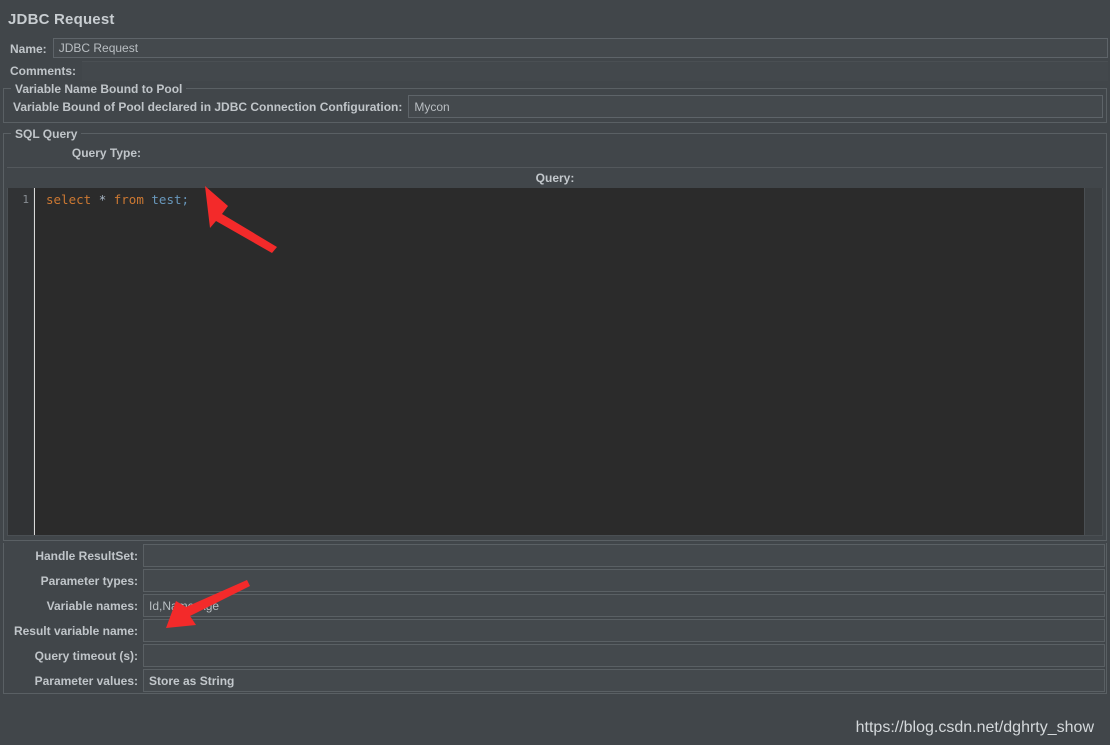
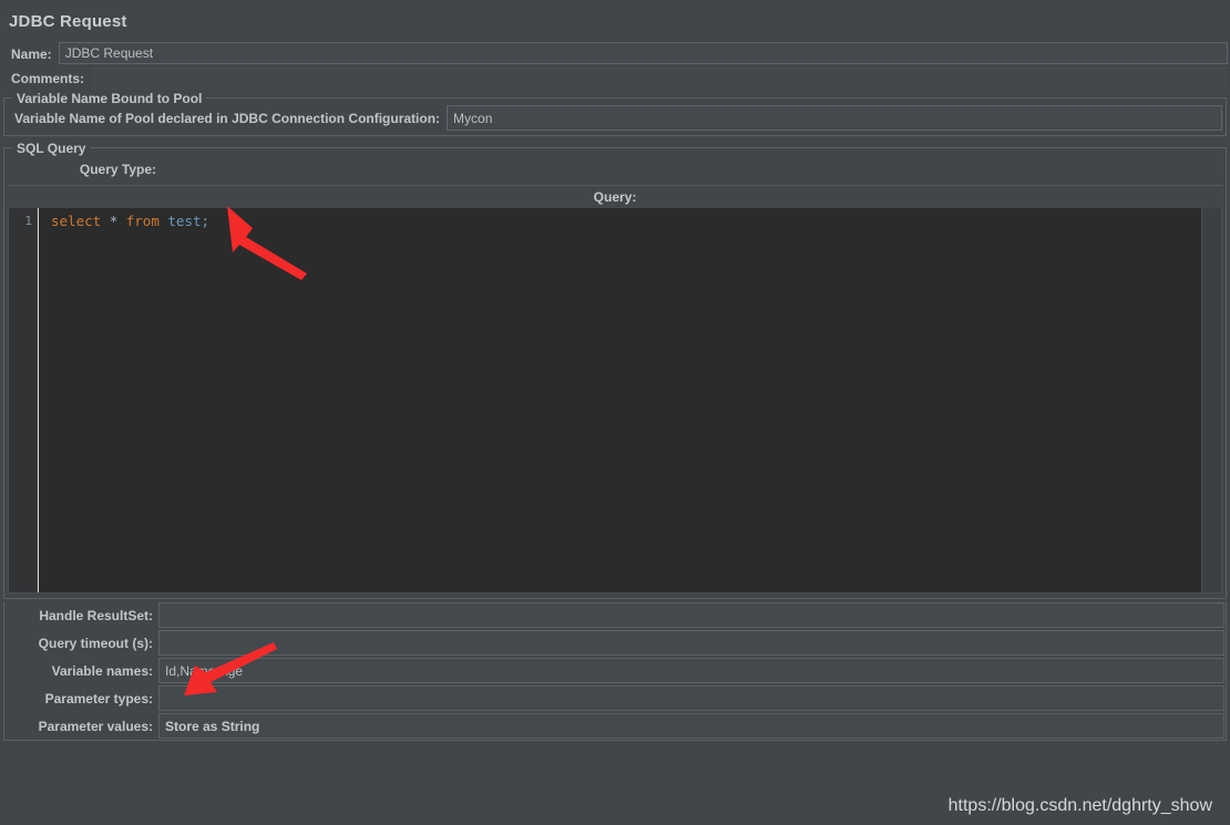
  JDBC Request
  Name:
  JDBC Request
  Comments:
  Variable Name Bound to Pool
- Variable Bound of Pool declared in JDBC Connection Configuration:
+ Variable Name of Pool declared in JDBC Connection Configuration:
  Mycon
  SQL Query
  Query Type:
  Query:
  1
  select * from test;
  Handle ResultSet:
- Parameter types:
+ Query timeout (s):
  Variable names:
- Result variable name:
- Query timeout (s):
+ Parameter types:
  Parameter values:
  Store as String
  https://blog.csdn.net/dghrty_show
